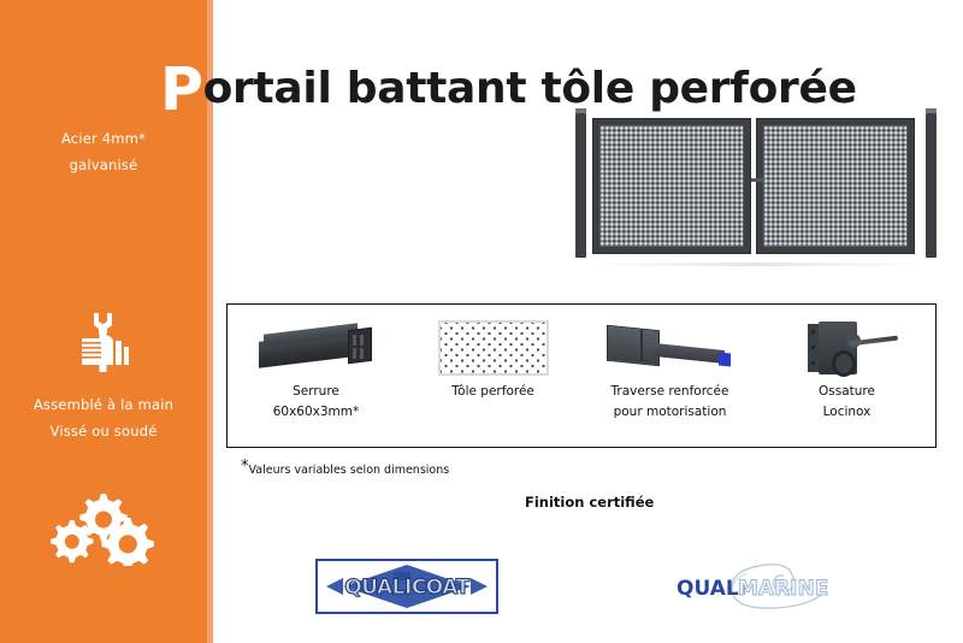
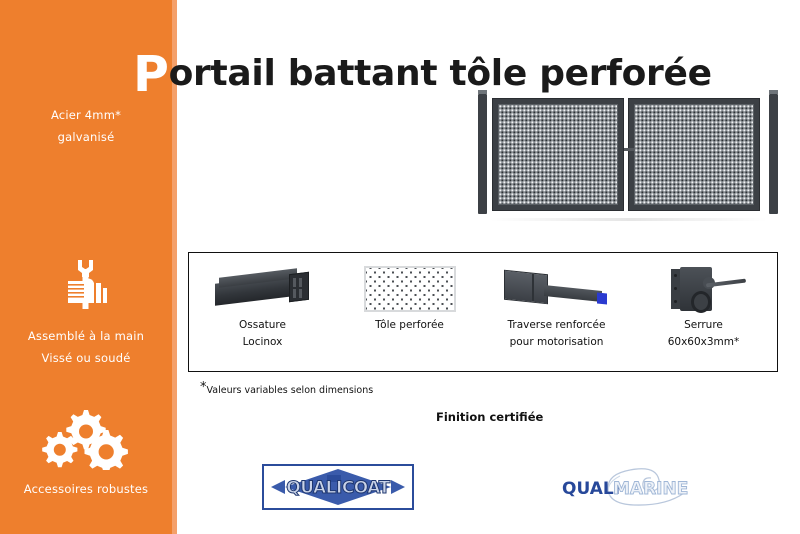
  Acier 4mm*
  galvanisé
  Assemblé à la main
  Vissé ou soudé
+ Accessoires robustes
  Portail battant tôle perforée
- Serrure
+ Ossature
- 60x60x3mm*
+ Locinox
  Tôle perforée
  Traverse renforcée
  pour motorisation
- Ossature
+ Serrure
- Locinox
+ 60x60x3mm*
  *Valeurs variables selon dimensions
  Finition certifiée
  QUALICOAT
  QUALI
  MARINE
